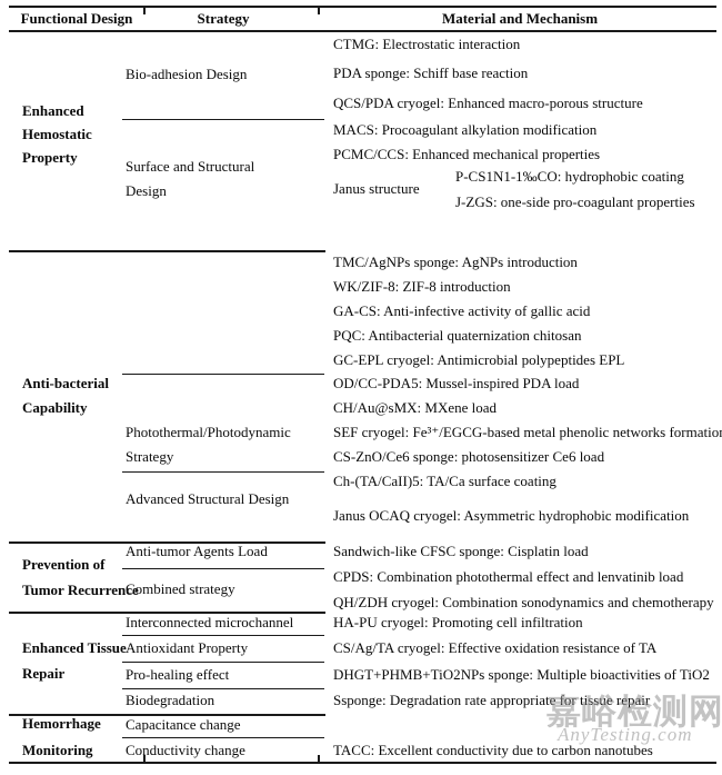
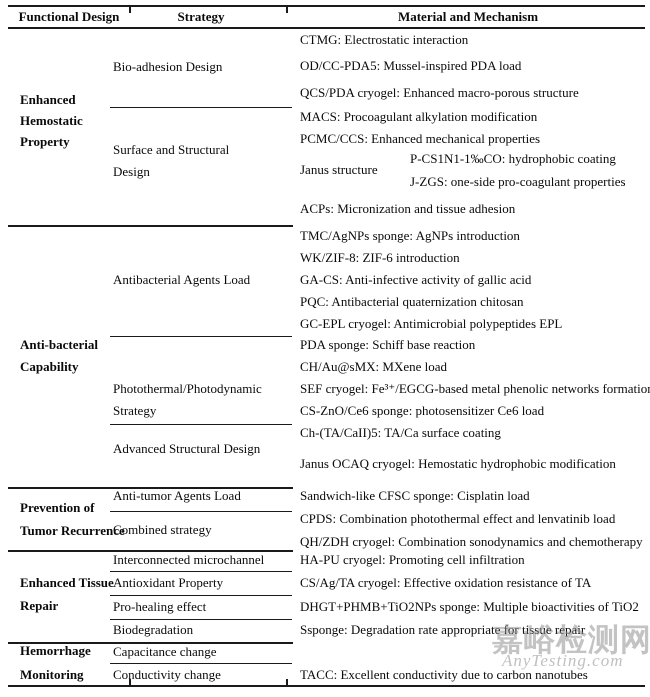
  Functional Design
  Strategy
  Material and Mechanism
  Enhanced
  Hemostatic
  Property
  Bio-adhesion Design
  Surface and Structural
  Design
  CTMG: Electrostatic interaction
- PDA sponge: Schiff base reaction
+ OD/CC-PDA5: Mussel-inspired PDA load
  QCS/PDA cryogel: Enhanced macro-porous structure
  MACS: Procoagulant alkylation modification
  PCMC/CCS: Enhanced mechanical properties
  Janus structure
  P-CS1N1-1‰CO: hydrophobic coating
  J-ZGS: one-side pro-coagulant properties
+ ACPs: Micronization and tissue adhesion
  Anti-bacterial
  Capability
+ Antibacterial Agents Load
  Photothermal/Photodynamic
  Strategy
  Advanced Structural Design
  TMC/AgNPs sponge: AgNPs introduction
- WK/ZIF-8: ZIF-8 introduction
+ WK/ZIF-8: ZIF-6 introduction
  GA-CS: Anti-infective activity of gallic acid
  PQC: Antibacterial quaternization chitosan
  GC-EPL cryogel: Antimicrobial polypeptides EPL
- OD/CC-PDA5: Mussel-inspired PDA load
+ PDA sponge: Schiff base reaction
  CH/Au@sMX: MXene load
  SEF cryogel: Fe³⁺/EGCG-based metal phenolic networks formatio
  CS-ZnO/Ce6 sponge: photosensitizer Ce6 load
  Ch-(TA/CaII)5: TA/Ca surface coating
- Janus OCAQ cryogel: Asymmetric hydrophobic modification
+ Janus OCAQ cryogel: Hemostatic hydrophobic modification
  Prevention of
  Tumor Recurrence
  Anti-tumor Agents Load
  Combined strategy
  Sandwich-like CFSC sponge: Cisplatin load
  CPDS: Combination photothermal effect and lenvatinib load
  QH/ZDH cryogel: Combination sonodynamics and chemotherapy
  Enhanced Tissue
  Repair
  Interconnected microchannel
  Antioxidant Property
  Pro-healing effect
  Biodegradation
  HA-PU cryogel: Promoting cell infiltration
  CS/Ag/TA cryogel: Effective oxidation resistance of TA
  DHGT+PHMB+TiO2NPs sponge: Multiple bioactivities of TiO2
  Ssponge: Degradation rate appropriate for tissue repair
  Hemorrhage
  Monitoring
  Capacitance change
  Conductivity change
  TACC: Excellent conductivity due to carbon nanotubes
  嘉峪检测网
  AnyTesting.com
